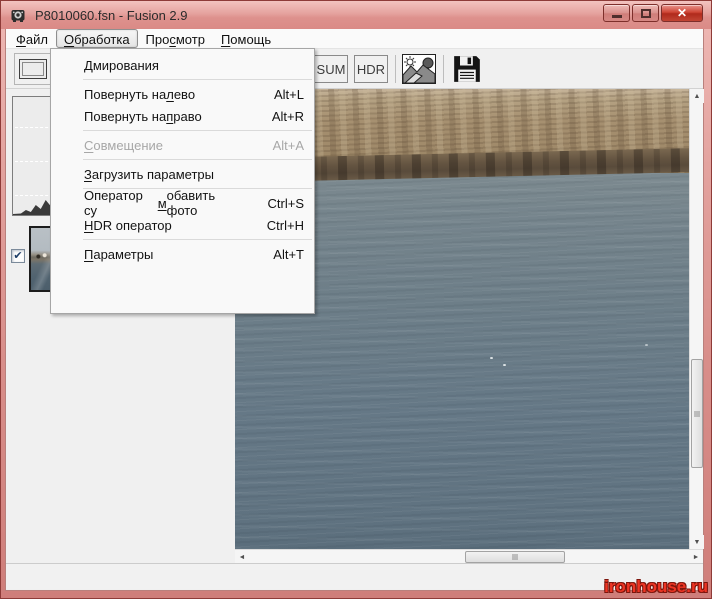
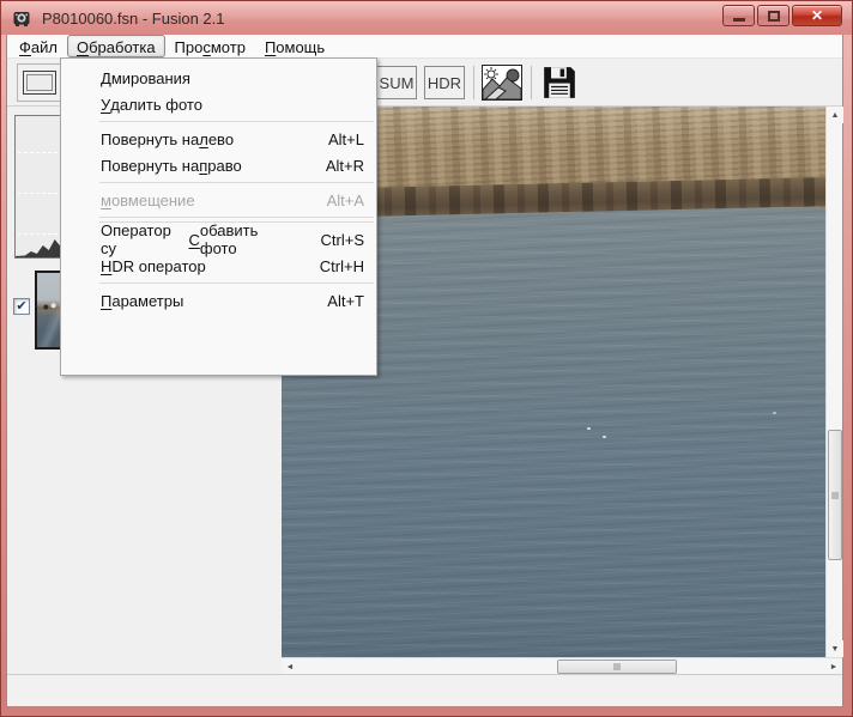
- P8010060.fsn - Fusion 2.9
+ P8010060.fsn - Fusion 2.1
  ✕
  Файл
  Обработка
  Просмотр
  Помощь
  SUM
  HDR
  ✔
  Д
  мирования
+ У
+ далить фото
  Повернуть на
  л
  ево
  Alt+L
  Повернуть на
  п
  раво
  Alt+R
- С
+ м
  овмещение
  Alt+A
- З
- агрузить параметры
  Оператор су
- м
+ С
  обавить фото
  Ctrl+S
  H
  DR оператор
  Ctrl+H
  П
  араметры
  Alt+T
- ironhouse.ru
